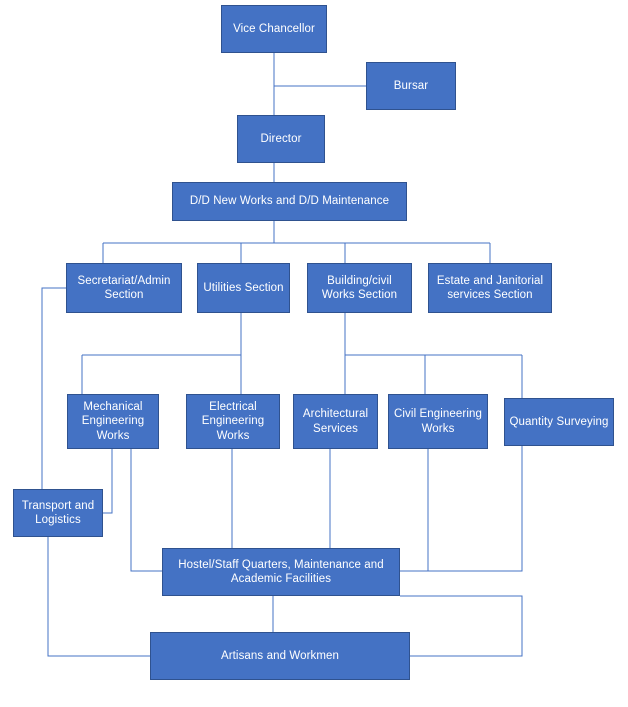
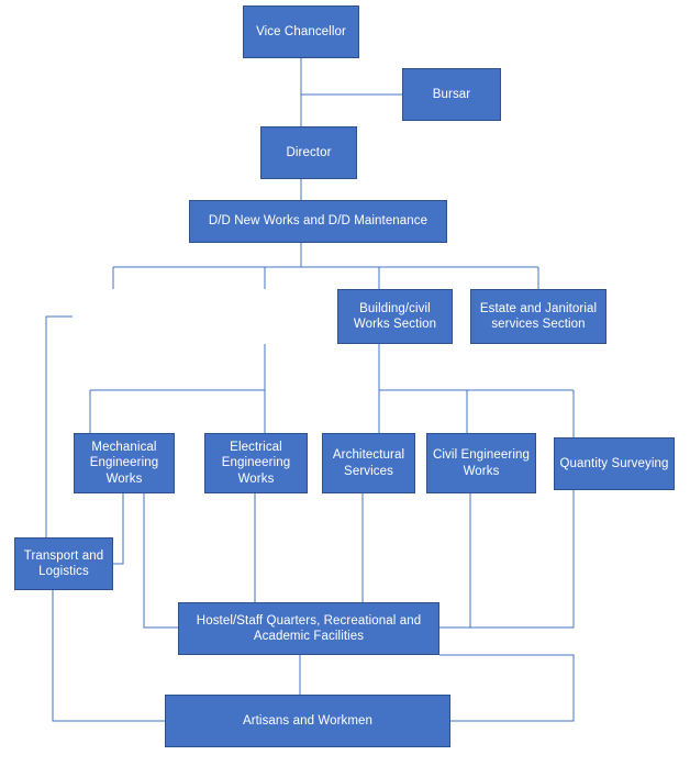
  Vice Chancellor
  Bursar
  Director
  D/D New Works and D/D Maintenance
- Secretariat/Admin Section
- Utilities Section
  Building/civil Works Section
  Estate and Janitorial services Section
  Mechanical Engineering Works
  Electrical Engineering Works
  Architectural Services
  Civil Engineering Works
  Quantity Surveying
  Transport and Logistics
- Hostel/Staff Quarters, Maintenance and Academic Facilities
+ Hostel/Staff Quarters, Recreational and Academic Facilities
  Artisans and Workmen
